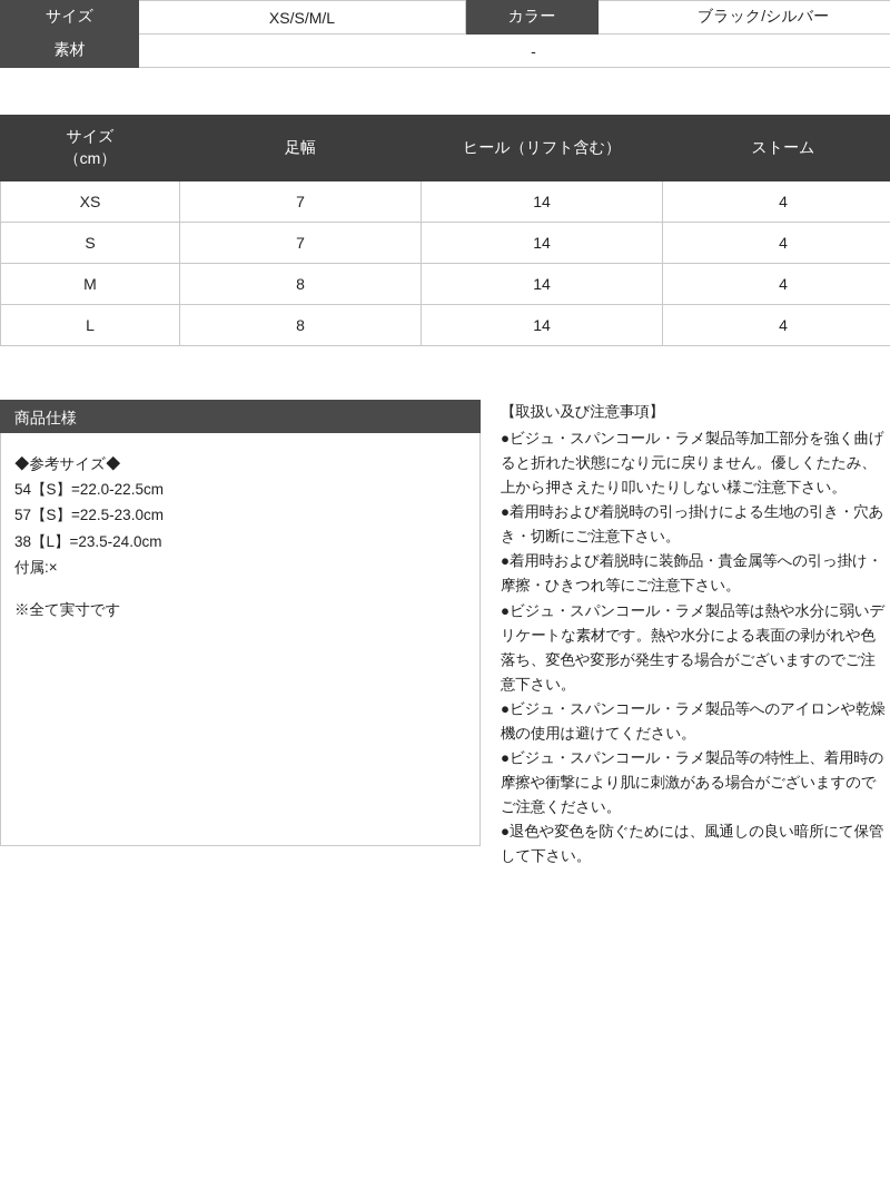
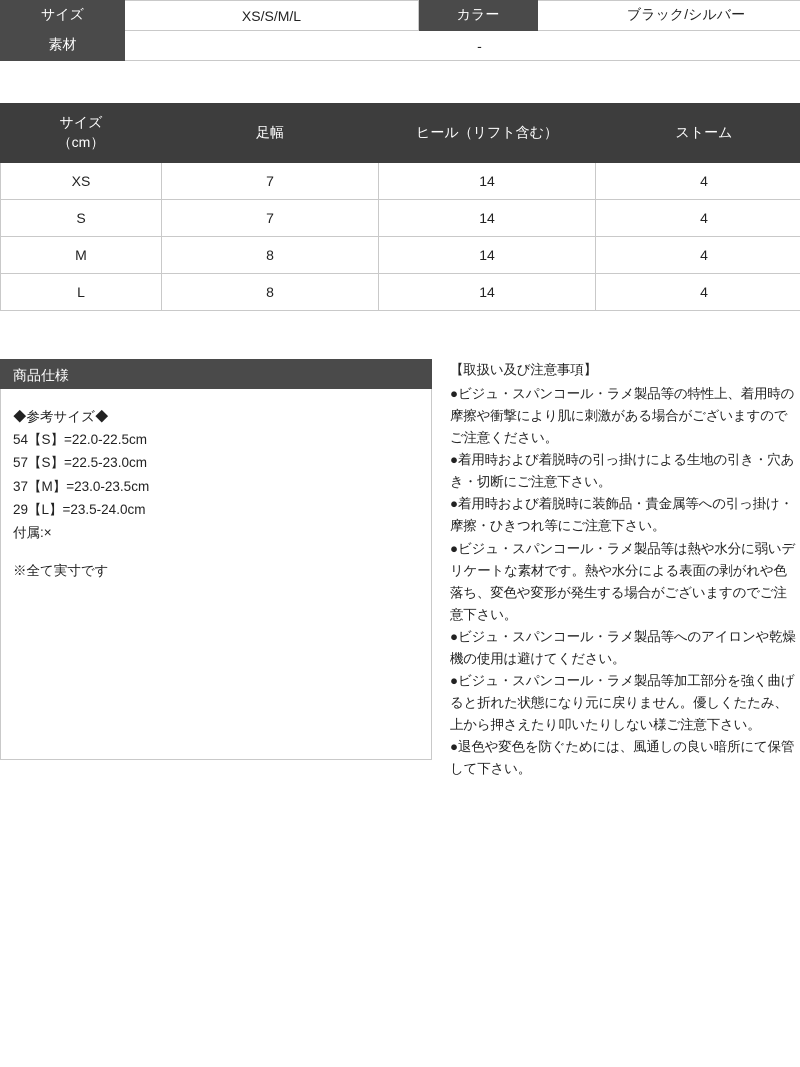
  サイズ	XS/S/M/L	カラー	ブラック/シルバー
  素材	-
  サイズ （cm）	足幅	ヒール（リフト含む）	ストーム
  XS	7	14	4
  S	7	14	4
  M	8	14	4
  L	8	14	4
  商品仕様
  ◆参考サイズ◆
  54【S】=22.0-22.5cm
  57【S】=22.5-23.0cm
+ 37【M】=23.0-23.5cm
- 38【L】=23.5-24.0cm
+ 29【L】=23.5-24.0cm
  付属:×
  ※全て実寸です
  【取扱い及び注意事項】
- ●ビジュ・スパンコール・ラメ製品等加工部分を強く曲げると折れた状態になり元に戻りません。優しくたたみ、上から押さえたり叩いたりしない様ご注意下さい。
+ ●ビジュ・スパンコール・ラメ製品等の特性上、着用時の摩擦や衝撃により肌に刺激がある場合がございますのでご注意ください。
  ●着用時および着脱時の引っ掛けによる生地の引き・穴あき・切断にご注意下さい。
  ●着用時および着脱時に装飾品・貴金属等への引っ掛け・摩擦・ひきつれ等にご注意下さい。
  ●ビジュ・スパンコール・ラメ製品等は熱や水分に弱いデリケートな素材です。熱や水分による表面の剥がれや色落ち、変色や変形が発生する場合がございますのでご注意下さい。
  ●ビジュ・スパンコール・ラメ製品等へのアイロンや乾燥機の使用は避けてください。
- ●ビジュ・スパンコール・ラメ製品等の特性上、着用時の摩擦や衝撃により肌に刺激がある場合がございますのでご注意ください。
+ ●ビジュ・スパンコール・ラメ製品等加工部分を強く曲げると折れた状態になり元に戻りません。優しくたたみ、上から押さえたり叩いたりしない様ご注意下さい。
  ●退色や変色を防ぐためには、風通しの良い暗所にて保管して下さい。
